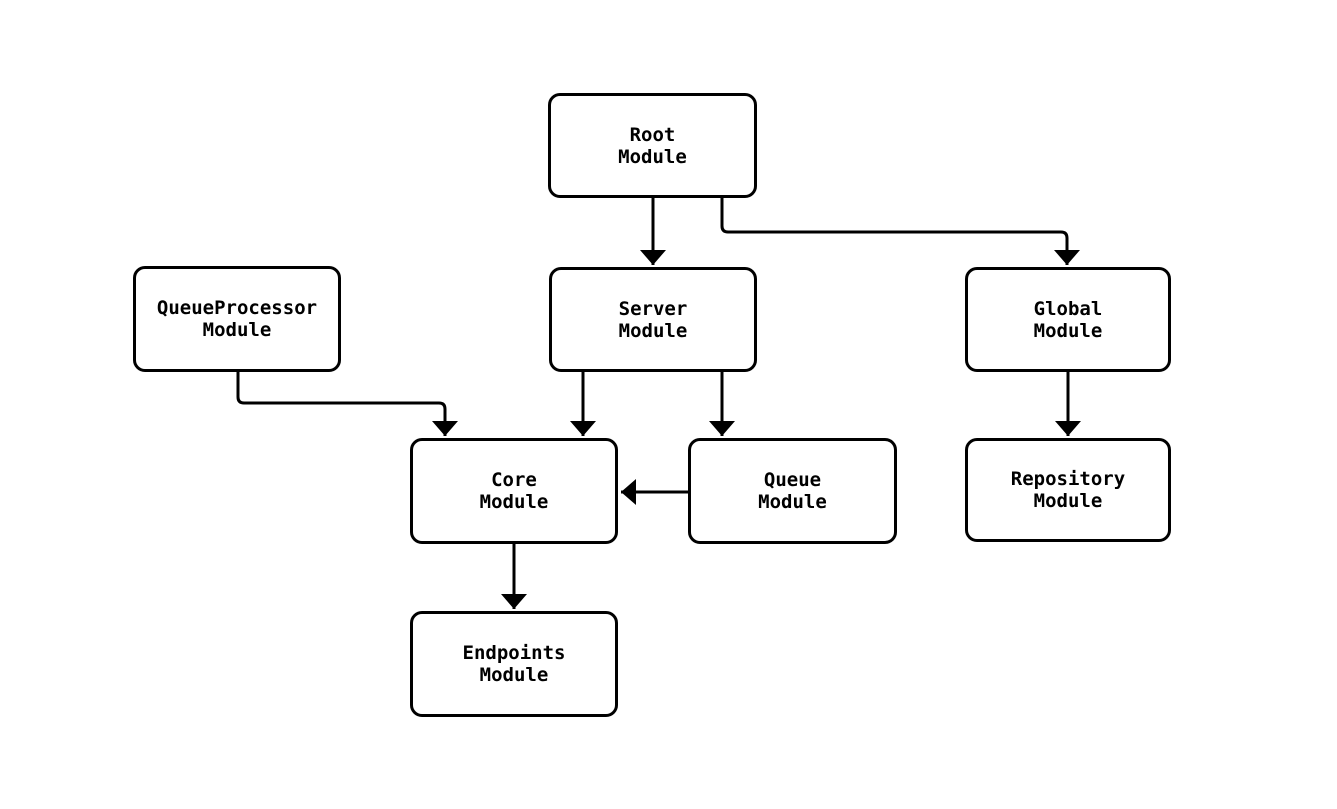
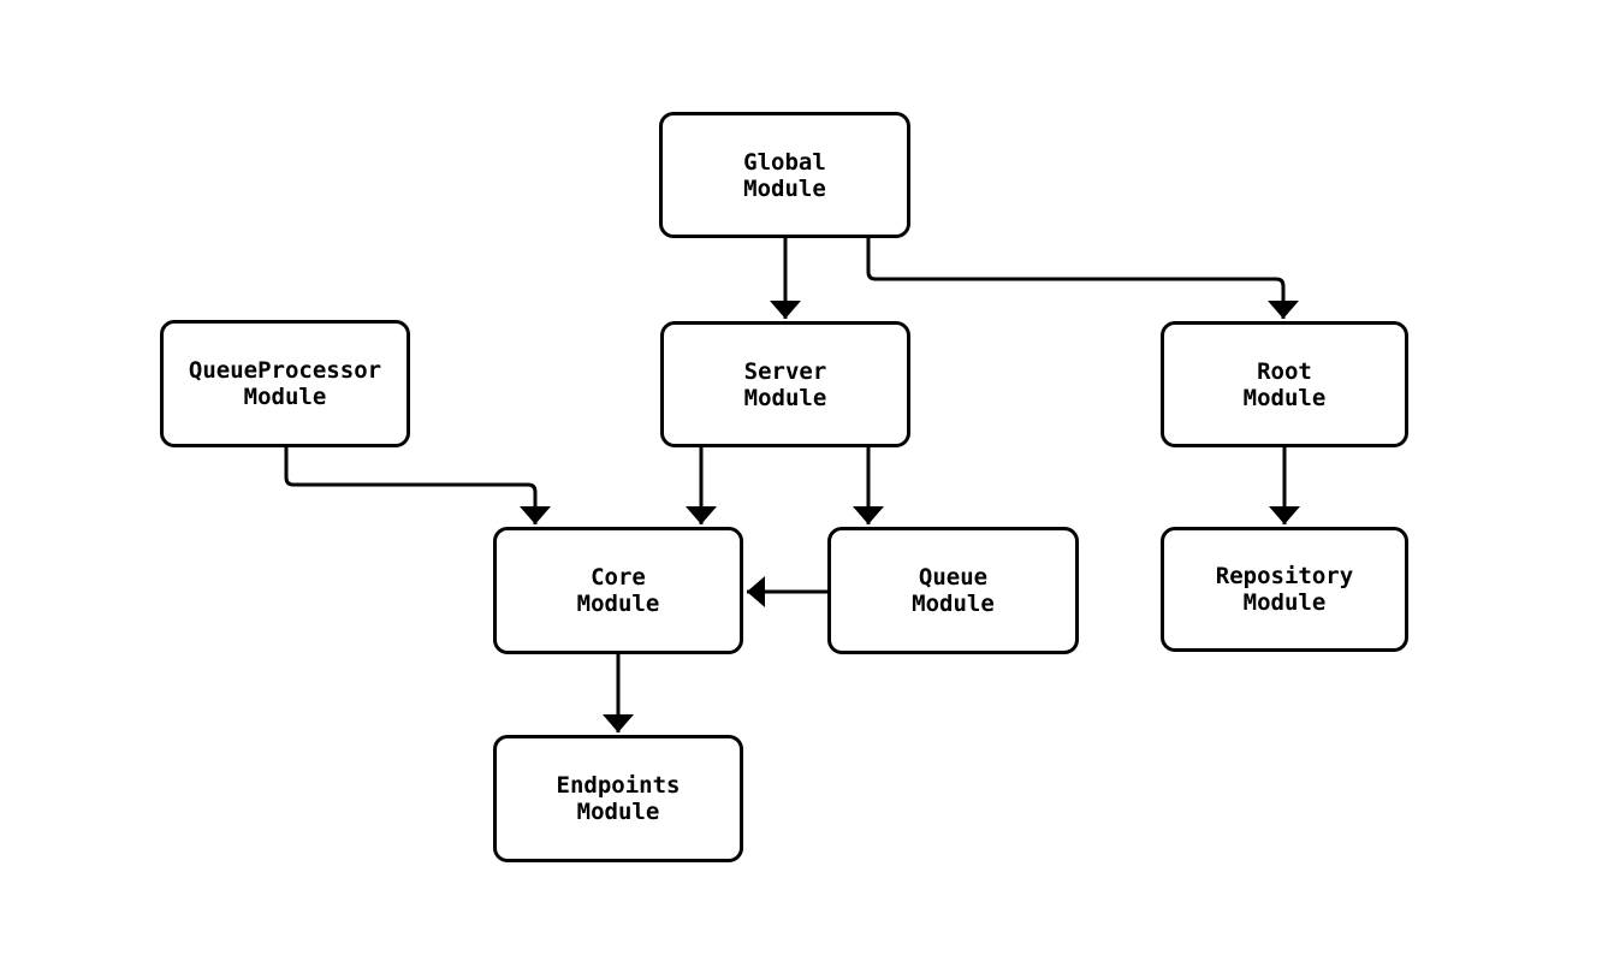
- Root
+ Global
  Module
  QueueProcessor
  Module
  Server
  Module
- Global
+ Root
  Module
  Core
  Module
  Queue
  Module
  Repository
  Module
  Endpoints
  Module
